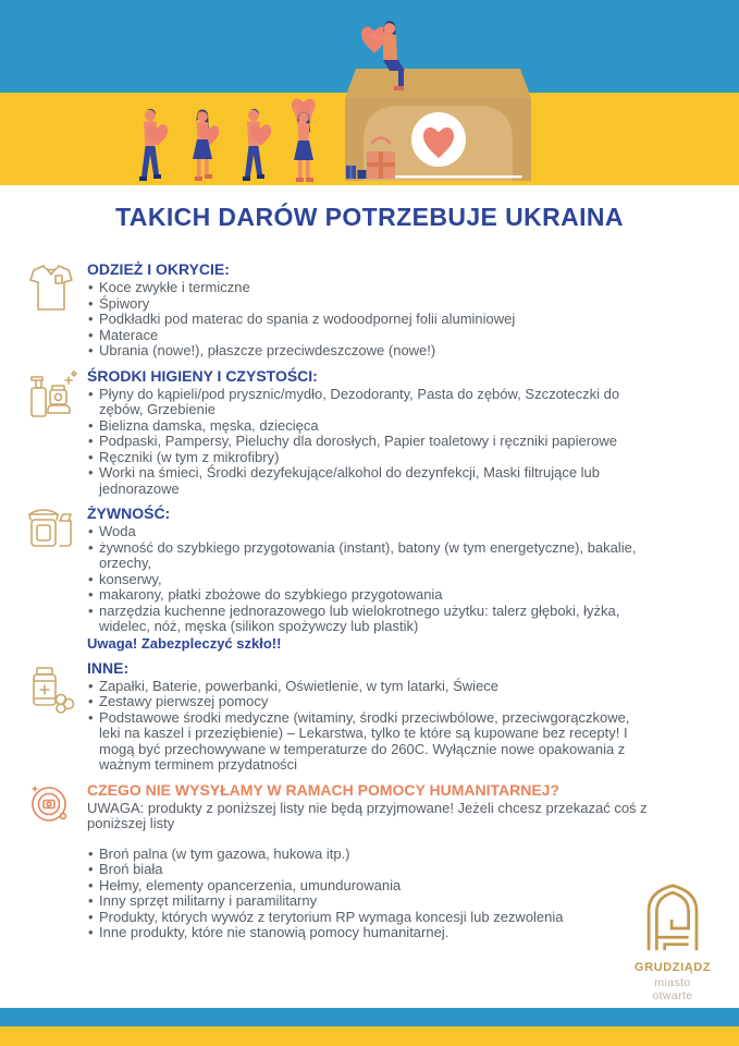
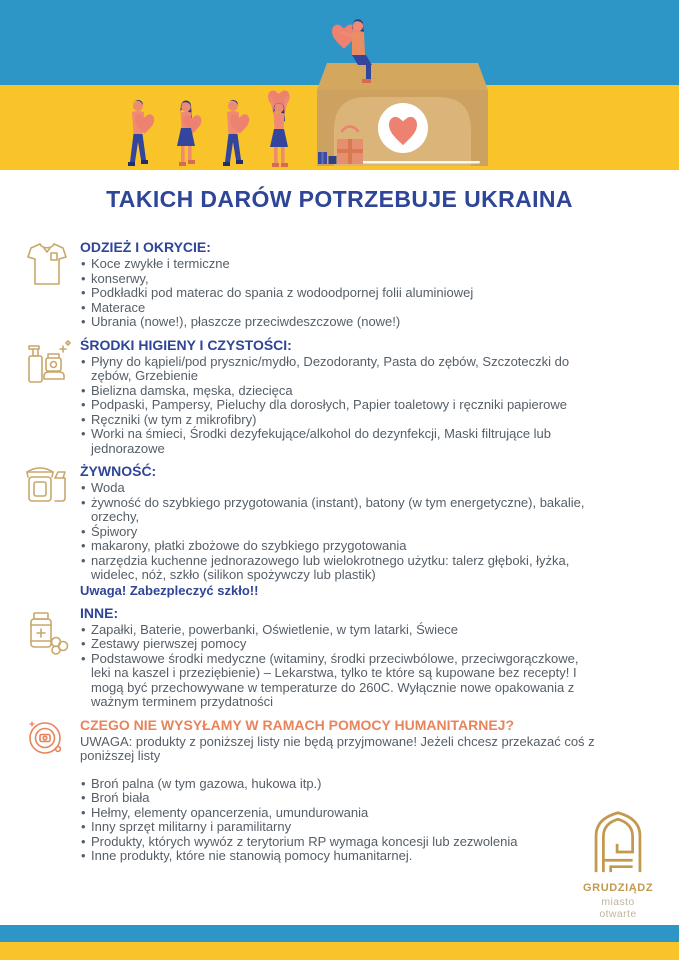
  TAKICH DARÓW POTRZEBUJE UKRAINA
  ODZIEŻ I OKRYCIE:
  Koce zwykłe i termiczne
- Śpiwory
+ konserwy,
  Podkładki pod materac do spania z wodoodpornej folii aluminiowej
  Materace
  Ubrania (nowe!), płaszcze przeciwdeszczowe (nowe!)
  ŚRODKI HIGIENY I CZYSTOŚCI:
  Płyny do kąpieli/pod prysznic/mydło, Dezodoranty, Pasta do zębów, Szczoteczki do zębów, Grzebienie
  Bielizna damska, męska, dziecięca
  Podpaski, Pampersy, Pieluchy dla dorosłych, Papier toaletowy i ręczniki papierowe
  Ręczniki (w tym z mikrofibry)
  Worki na śmieci, Środki dezyfekujące/alkohol do dezynfekcji, Maski filtrujące lub jednorazowe
  ŻYWNOŚĆ:
  Woda
  żywność do szybkiego przygotowania (instant), batony (w tym energetyczne), bakalie, orzechy,
- konserwy,
+ Śpiwory
  makarony, płatki zbożowe do szybkiego przygotowania
- narzędzia kuchenne jednorazowego lub wielokrotnego użytku: talerz głęboki, łyżka, widelec, nóż, męska (silikon spożywczy lub plastik)
+ narzędzia kuchenne jednorazowego lub wielokrotnego użytku: talerz głęboki, łyżka, widelec, nóż, szkło (silikon spożywczy lub plastik)
  Uwaga! Zabezpleczyć szkło!!
  INNE:
  Zapałki, Baterie, powerbanki, Oświetlenie, w tym latarki, Świece
  Zestawy pierwszej pomocy
  Podstawowe środki medyczne (witaminy, środki przeciwbólowe, przeciwgorączkowe, leki na kaszel i przeziębienie) – Lekarstwa, tylko te które są kupowane bez recepty! I mogą być przechowywane w temperaturze do 260C. Wyłącznie nowe opakowania z ważnym terminem przydatności
  CZEGO NIE WYSYŁAMY W RAMACH POMOCY HUMANITARNEJ?
  UWAGA: produkty z poniższej listy nie będą przyjmowane! Jeżeli chcesz przekazać coś z poniższej listy
  Broń palna (w tym gazowa, hukowa itp.)
  Broń biała
  Hełmy, elementy opancerzenia, umundurowania
  Inny sprzęt militarny i paramilitarny
  Produkty, których wywóz z terytorium RP wymaga koncesji lub zezwolenia
  Inne produkty, które nie stanowią pomocy humanitarnej.
  GRUDZIĄDZ
  miasto otwarte
